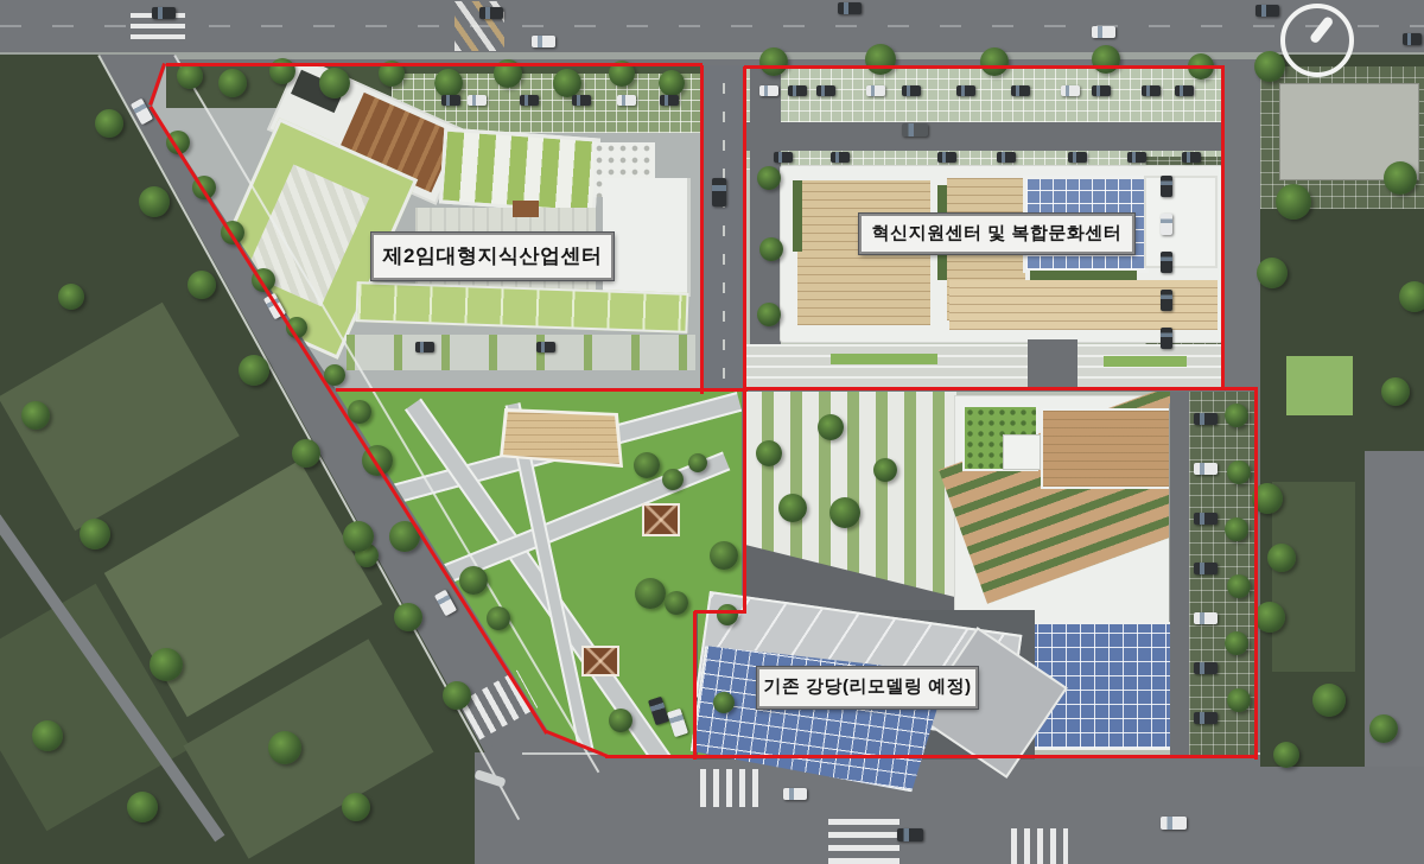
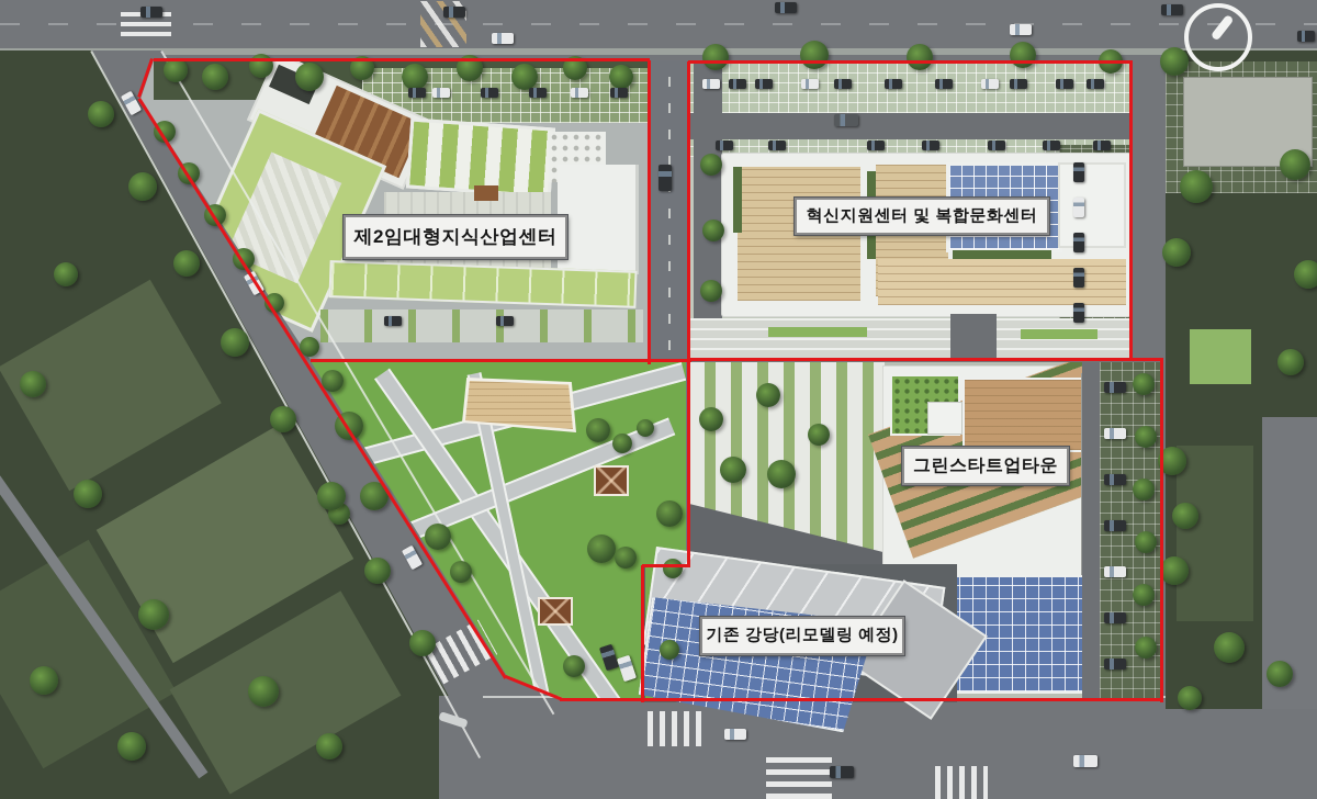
  제2임대형지식산업센터
  혁신지원센터 및 복합문화센터
+ 그린스타트업타운
  기존 강당(리모델링 예정)
